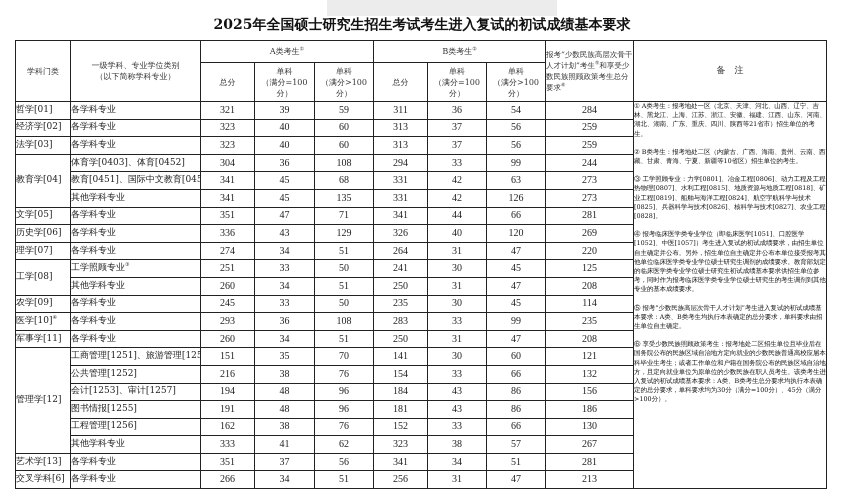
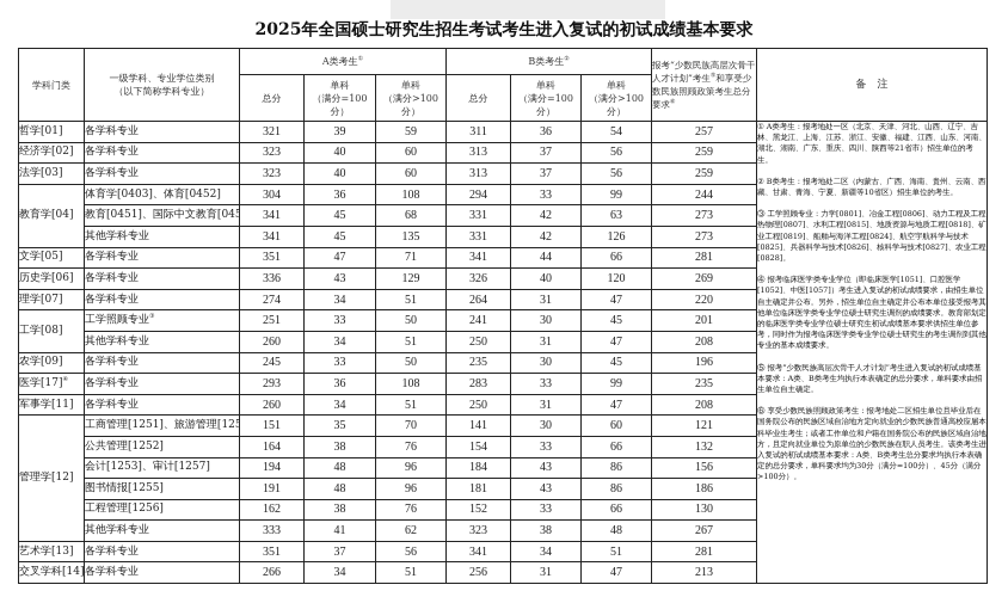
  2025年全国硕士研究生招生考试考生进入复试的初试成绩基本要求
  学科门类	一级学科、专业学位类别 （以下简称学科专业）	A类考生	B类考生	报考“少数民族高层次骨干人才计划”考生 和享受少数民族照顾政策考生总分要求	备 注
  总分	单科（满分=100分）	单科（满分>100分）	总分	单科（满分=100分）	单科（满分>100分）
- 哲学[01]	各学科专业	321	39	59	311	36	54	284	① A类考生：报考地处一区（北京、天津、河北、山西、辽宁、吉林、黑龙江、上海、江苏、浙江、安徽、福建、江西、山东、河南、湖北、湖南、广东、重庆、四川、陕西等21省市）招生单位的考生。② B类考生：报考地处二区（内蒙古、广西、海南、贵州、云南、西藏、甘肃、青海、宁夏、新疆等10省区）招生单位的考生。③ 工学照顾专业：力学[0801]、冶金工程[0806]、动力工程及工程热物理[0807]、水利工程[0815]、地质资源与地质工程[0818]、矿业工程[0819]、船舶与海洋工程[0824]、航空宇航科学与技术[0825]、兵器科学与技术[0826]、核科学与技术[0827]、农业工程[0828]。④ 报考临床医学类专业学位（即临床医学[1051]、口腔医学[1052]、中医[1057]）考生进入复试的初试成绩要求，由招生单位自主确定并公布。另外，招生单位自主确定并公布本单位接受报考其他单位临床医学类专业学位硕士研究生调剂的成绩要求。教育部划定的临床医学类专业学位硕士研究生初试成绩基本要求供招生单位参考，同时作为报考临床医学类专业学位硕士研究生的考生调剂到其他专业的基本成绩要求。⑤ 报考“少数民族高层次骨干人才计划”考生进入复试的初试成绩基本要求：A类、B类考生均执行本表确定的总分要求，单科要求由招生单位自主确定。⑥ 享受少数民族照顾政策考生：报考地处二区招生单位且毕业后在国务院公布的民族区域自治地方定向就业的少数民族普通高校应届本科毕业生考生；或者工作单位和户籍在国务院公布的民族区域自治地方，且定向就业单位为原单位的少数民族在职人员考生。该类考生进入复试的初试成绩基本要求：A类、B类考生总分要求均执行本表确定的总分要求，单科要求均为30分（满分=100分）、45分（满分>100分）。
+ 哲学[01]	各学科专业	321	39	59	311	36	54	257	① A类考生：报考地处一区（北京、天津、河北、山西、辽宁、吉林、黑龙江、上海、江苏、浙江、安徽、福建、江西、山东、河南、湖北、湖南、广东、重庆、四川、陕西等21省市）招生单位的考生。② B类考生：报考地处二区（内蒙古、广西、海南、贵州、云南、西藏、甘肃、青海、宁夏、新疆等10省区）招生单位的考生。③ 工学照顾专业：力学[0801]、冶金工程[0806]、动力工程及工程热物理[0807]、水利工程[0815]、地质资源与地质工程[0818]、矿业工程[0819]、船舶与海洋工程[0824]、航空宇航科学与技术[0825]、兵器科学与技术[0826]、核科学与技术[0827]、农业工程[0828]。④ 报考临床医学类专业学位（即临床医学[1051]、口腔医学[1052]、中医[1057]）考生进入复试的初试成绩要求，由招生单位自主确定并公布。另外，招生单位自主确定并公布本单位接受报考其他单位临床医学类专业学位硕士研究生调剂的成绩要求。教育部划定的临床医学类专业学位硕士研究生初试成绩基本要求供招生单位参考，同时作为报考临床医学类专业学位硕士研究生的考生调剂到其他专业的基本成绩要求。⑤ 报考“少数民族高层次骨干人才计划”考生进入复试的初试成绩基本要求：A类、B类考生均执行本表确定的总分要求，单科要求由招生单位自主确定。⑥ 享受少数民族照顾政策考生：报考地处二区招生单位且毕业后在国务院公布的民族区域自治地方定向就业的少数民族普通高校应届本科毕业生考生；或者工作单位和户籍在国务院公布的民族区域自治地方，且定向就业单位为原单位的少数民族在职人员考生。该类考生进入复试的初试成绩基本要求：A类、B类考生总分要求均执行本表确定的总分要求，单科要求均为30分（满分=100分）、45分（满分>100分）。
  经济学[02]	各学科专业	323	40	60	313	37	56	259
  法学[03]	各学科专业	323	40	60	313	37	56	259
  教育学[04]	体育学[0403]、体育[0452]	304	36	108	294	33	99	244
  教育[0451]、国际中文教育[045	341	45	68	331	42	63	273
  其他学科专业	341	45	135	331	42	126	273
  文学[05]	各学科专业	351	47	71	341	44	66	281
  历史学[06]	各学科专业	336	43	129	326	40	120	269
  理学[07]	各学科专业	274	34	51	264	31	47	220
- 工学[08]	工学照顾专业	251	33	50	241	30	45	125
+ 工学[08]	工学照顾专业	251	33	50	241	30	45	201
  其他学科专业	260	34	51	250	31	47	208
- 农学[09]	各学科专业	245	33	50	235	30	45	114
+ 农学[09]	各学科专业	245	33	50	235	30	45	196
- 医学[10]	各学科专业	293	36	108	283	33	99	235
+ 医学[17]	各学科专业	293	36	108	283	33	99	235
  军事学[11]	各学科专业	260	34	51	250	31	47	208
  管理学[12]	工商管理[1251]、旅游管理[125	151	35	70	141	30	60	121
- 公共管理[1252]	216	38	76	154	33	66	132
+ 公共管理[1252]	164	38	76	154	33	66	132
  会计[1253]、审计[1257]	194	48	96	184	43	86	156
  图书情报[1255]	191	48	96	181	43	86	186
  工程管理[1256]	162	38	76	152	33	66	130
- 其他学科专业	333	41	62	323	38	57	267
+ 其他学科专业	333	41	62	323	38	48	267
  艺术学[13]	各学科专业	351	37	56	341	34	51	281
- 交叉学科[6]	各学科专业	266	34	51	256	31	47	213
+ 交叉学科[14]	各学科专业	266	34	51	256	31	47	213
